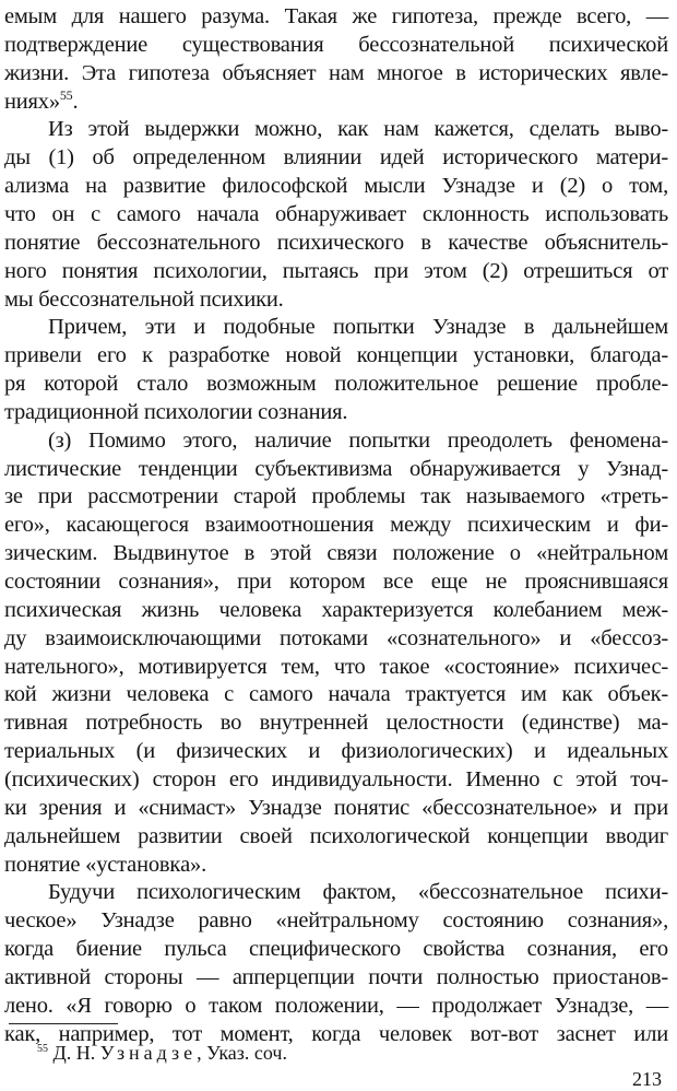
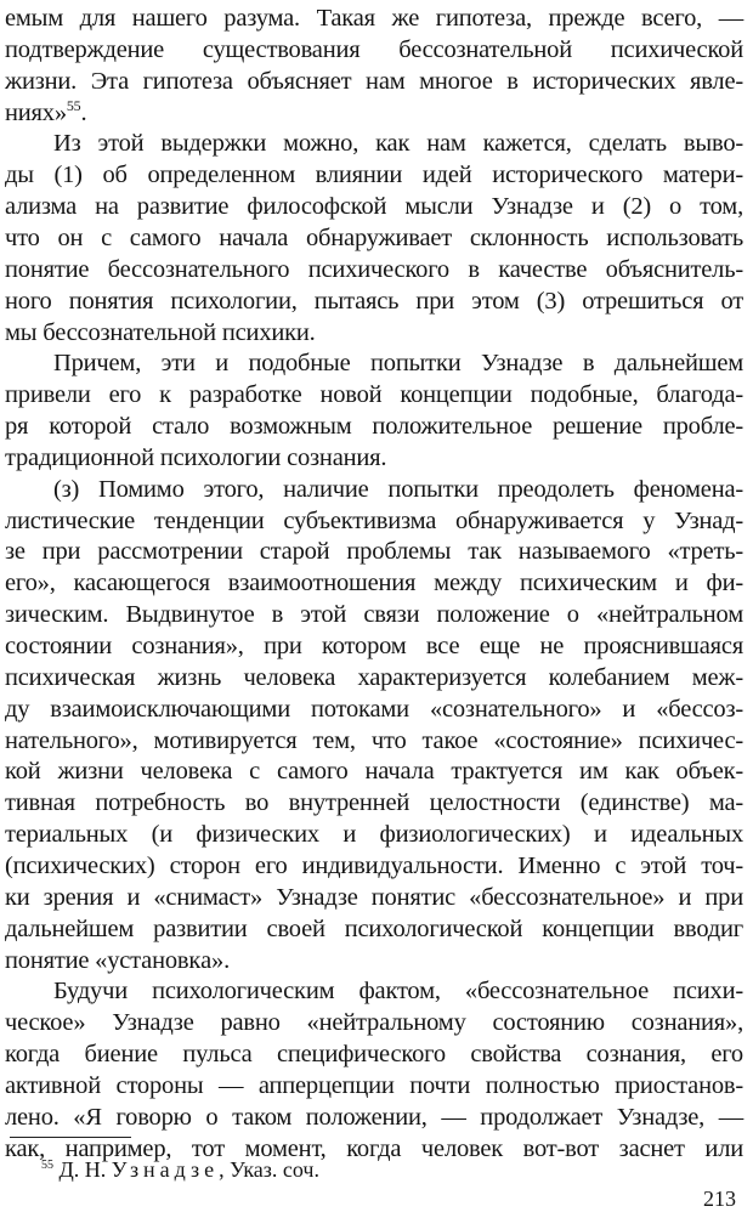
  емым для нашего разума. Такая же гипотеза, прежде всего, —
  подтверждение существования бессознательной психической
  жизни. Эта гипотеза объясняет нам многое в исторических явле-
  ниях»55.
  Из этой выдержки можно, как нам кажется, сделать выво-
  ды (1) об определенном влиянии идей исторического матери-
  ализма на развитие философской мысли Узнадзе и (2) о том,
  что он с самого начала обнаруживает склонность использовать
  понятие бессознательного психического в качестве объяснитель-
- ного понятия психологии, пытаясь при этом (2) отрешиться от
+ ного понятия психологии, пытаясь при этом (3) отрешиться от
  мы бессознательной психики.
  Причем, эти и подобные попытки Узнадзе в дальнейшем
- привели его к разработке новой концепции установки, благода-
+ привели его к разработке новой концепции подобные, благода-
  ря которой стало возможным положительное решение пробле-
  традиционной психологии сознания.
  (з) Помимо этого, наличие попытки преодолеть феномена-
  листические тенденции субъективизма обнаруживается у Узнад-
  зе при рассмотрении старой проблемы так называемого «треть-
  его», касающегося взаимоотношения между психическим и фи-
  зическим. Выдвинутое в этой связи положение о «нейтральном
  состоянии сознания», при котором все еще не прояснившаяся
  психическая жизнь человека характеризуется колебанием меж-
  ду взаимоисключающими потоками «сознательного» и «бессоз-
  нательного», мотивируется тем, что такое «состояние» психичес-
  кой жизни человека с самого начала трактуется им как объек-
  тивная потребность во внутренней целостности (единстве) ма-
  териальных (и физических и физиологических) и идеальных
  (психических) сторон его индивидуальности. Именно с этой точ-
  ки зрения и «снимаст» Узнадзе понятис «бессознательное» и при
  дальнейшем развитии своей психологической концепции вводиг
  понятие «установкa».
  Будучи психологическим фактом, «бессознательное психи-
  ческое» Узнадзе равно «нейтральному состоянию сознания»,
  когда биение пульса специфического свойства сознания, его
  активной стороны — апперцепции почти полностью приостанов-
  лено. «Я говорю о таком положении, — продолжает Узнадзе, —
  как, например, тот момент, когда человек вот-вот заснет или
  55 Д. Н. Узнадзе, Указ. соч.
  213
